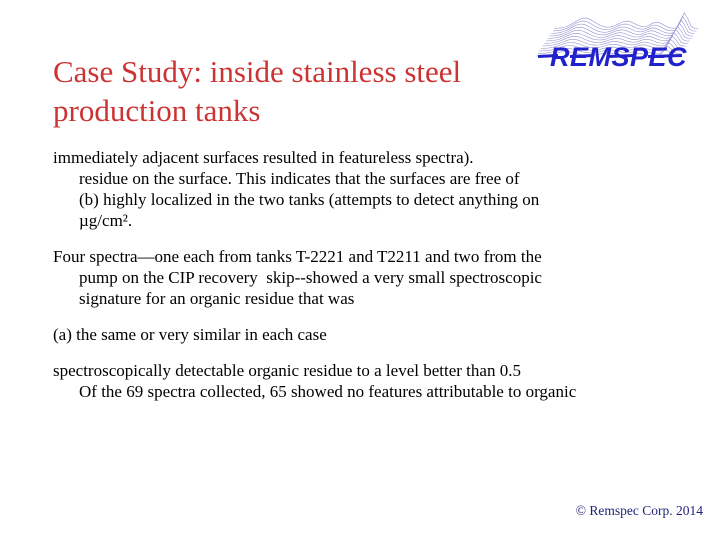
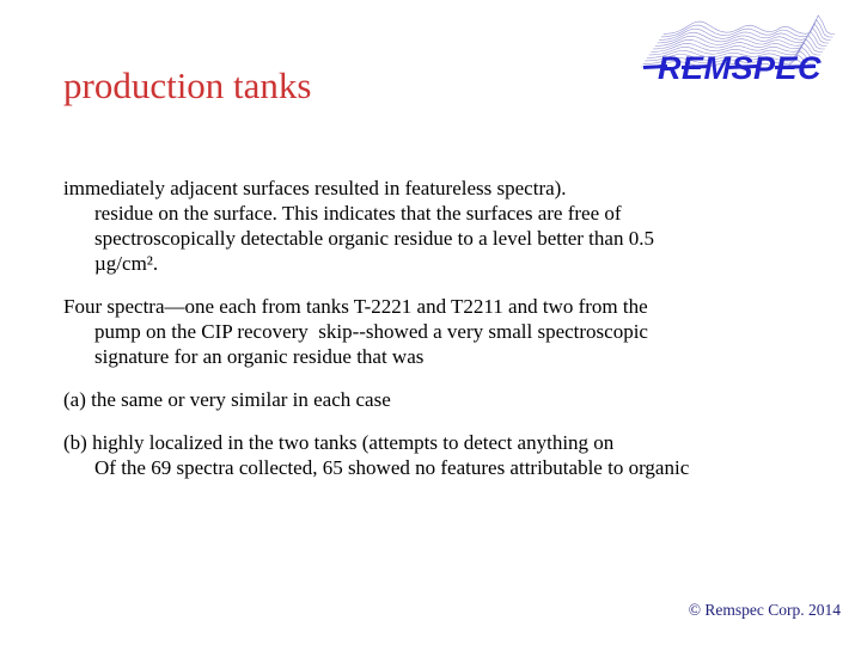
- Case Study: inside stainless steel
  production tanks
  REMSPEC
  immediately adjacent surfaces resulted in featureless spectra).
  residue on the surface. This indicates that the surfaces are free of
- (b) highly localized in the two tanks (attempts to detect anything on
+ spectroscopically detectable organic residue to a level better than 0.5
  µg/cm².
  Four spectra—one each from tanks T-2221 and T2211 and two from the
  pump on the CIP recovery skip--showed a very small spectroscopic
  signature for an organic residue that was
  (a) the same or very similar in each case
- spectroscopically detectable organic residue to a level better than 0.5
+ (b) highly localized in the two tanks (attempts to detect anything on
  Of the 69 spectra collected, 65 showed no features attributable to organic
  © Remspec Corp. 2014
